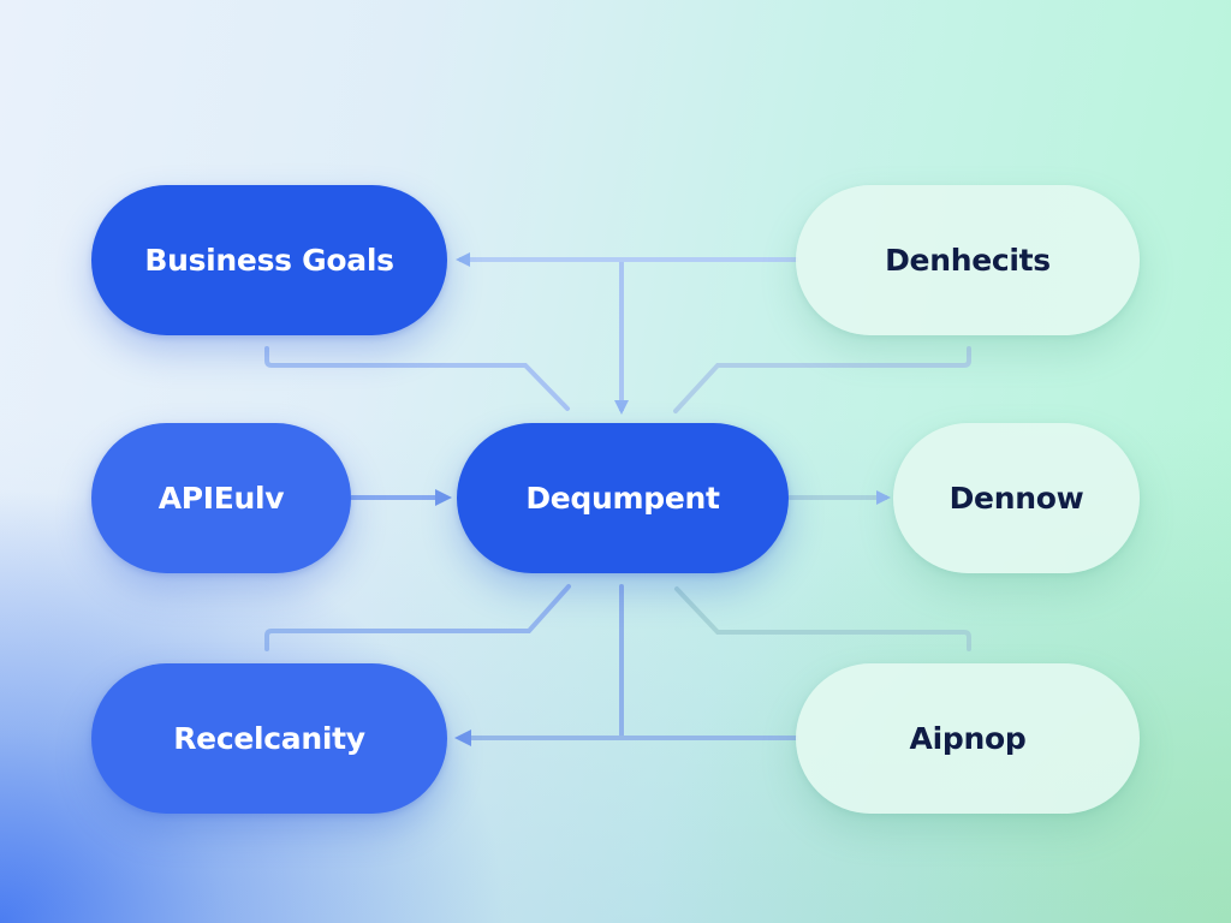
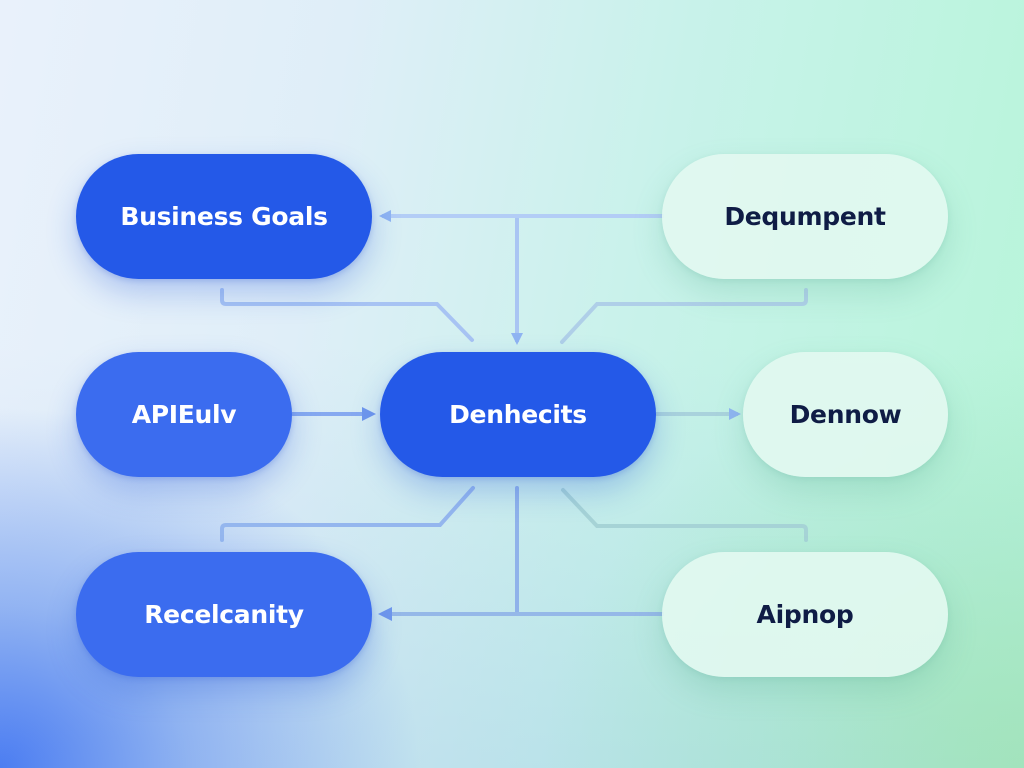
  Business Goals
- Denhecits
+ Dequmpent
  APIEulv
- Dequmpent
+ Denhecits
  Dennow
  Recelcanity
  Aipnop
